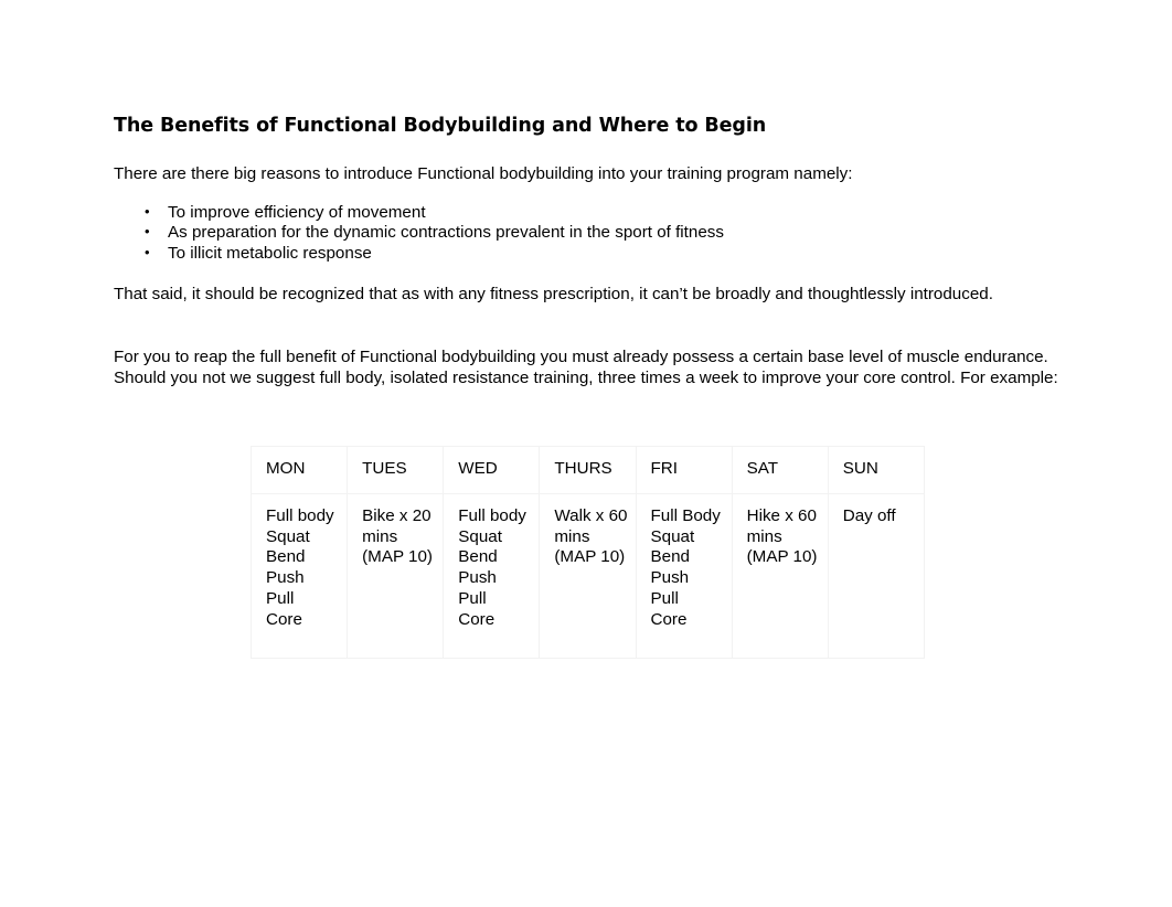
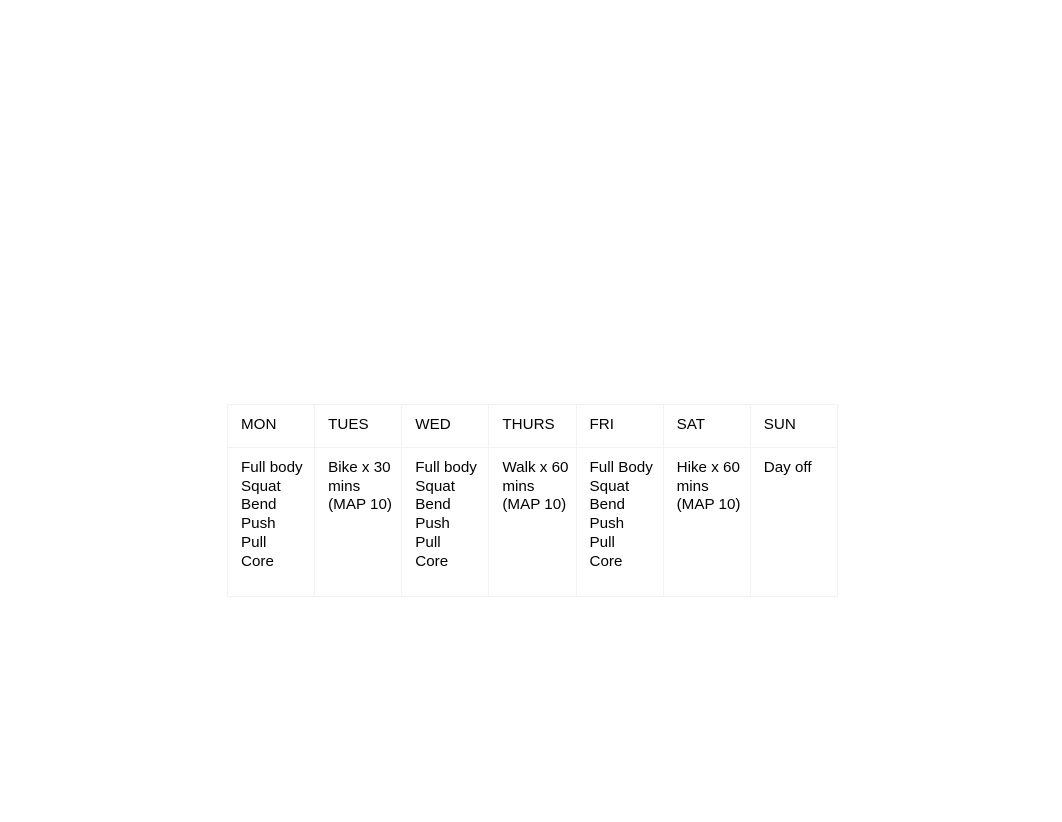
- The Benefits of Functional Bodybuilding and Where to Begin
- There are there big reasons to introduce Functional bodybuilding into your training program namely:
- To improve efficiency of movement
- As preparation for the dynamic contractions prevalent in the sport of fitness
- To illicit metabolic response
- That said, it should be recognized that as with any fitness prescription, it can’t be broadly and thoughtlessly introduced.
- For you to reap the full benefit of Functional bodybuilding you must already possess a certain base level of muscle endurance. Should you not we suggest full body, isolated resistance training, three times a week to improve your core control. For example:
  MON	TUES	WED	THURS	FRI	SAT	SUN
- Full bodySquatBendPushPullCore	Bike x 20mins(MAP 10)	Full bodySquatBendPushPullCore	Walk x 60mins(MAP 10)	Full BodySquatBendPushPullCore	Hike x 60mins(MAP 10)	Day off
+ Full bodySquatBendPushPullCore	Bike x 30mins(MAP 10)	Full bodySquatBendPushPullCore	Walk x 60mins(MAP 10)	Full BodySquatBendPushPullCore	Hike x 60mins(MAP 10)	Day off
